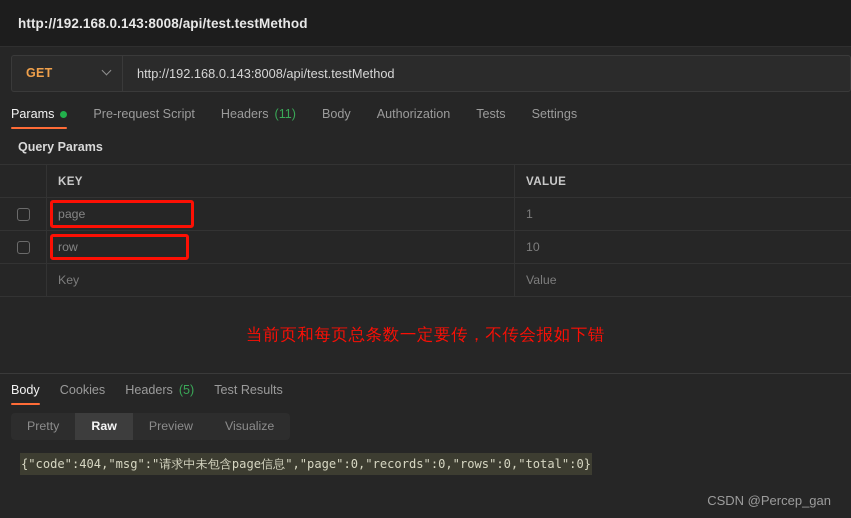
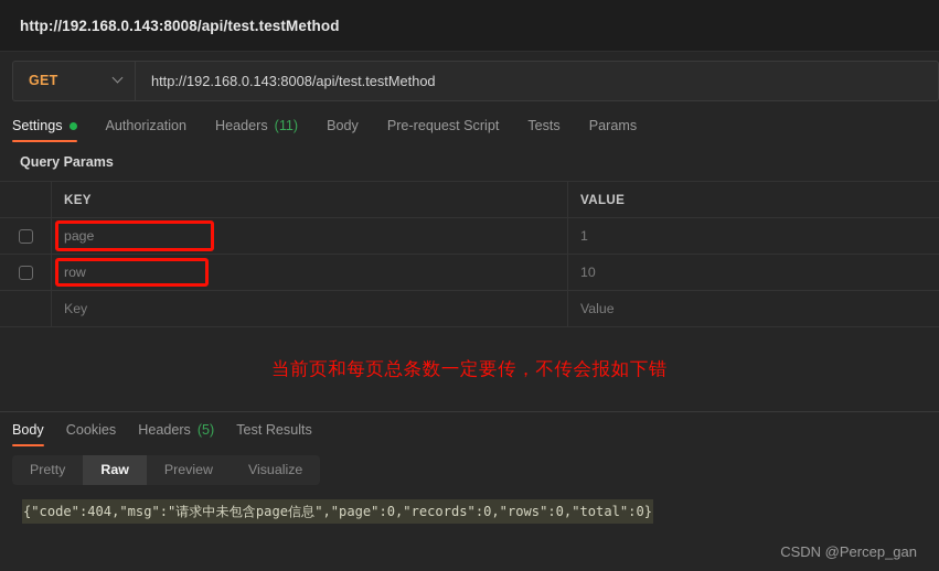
  http://192.168.0.143:8008/api/test.testMethod
  GET
  http://192.168.0.143:8008/api/test.testMethod
- Params
+ Settings
- Pre-request Script
+ Authorization
  Headers
  (11)
  Body
- Authorization
+ Pre-request Script
  Tests
- Settings
+ Params
  Query Params
  KEY
  VALUE
  page
  1
  row
  10
  Key
  Value
  当前页和每页总条数一定要传，不传会报如下错
  Body
  Cookies
  Headers
  (5)
  Test Results
  Pretty
  Raw
  Preview
  Visualize
  {"code":404,"msg":"请求中未包含page信息","page":0,"records":0,"rows":0,"total":0}
  CSDN @Percep_gan
